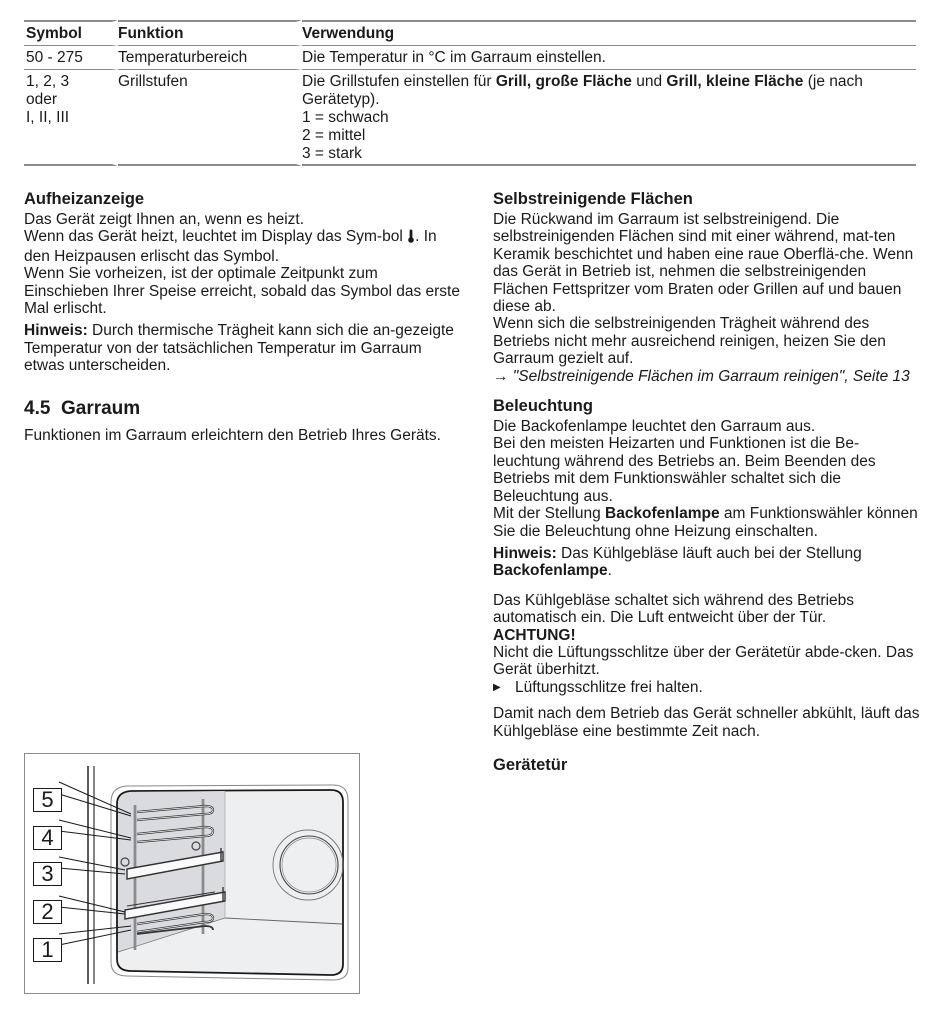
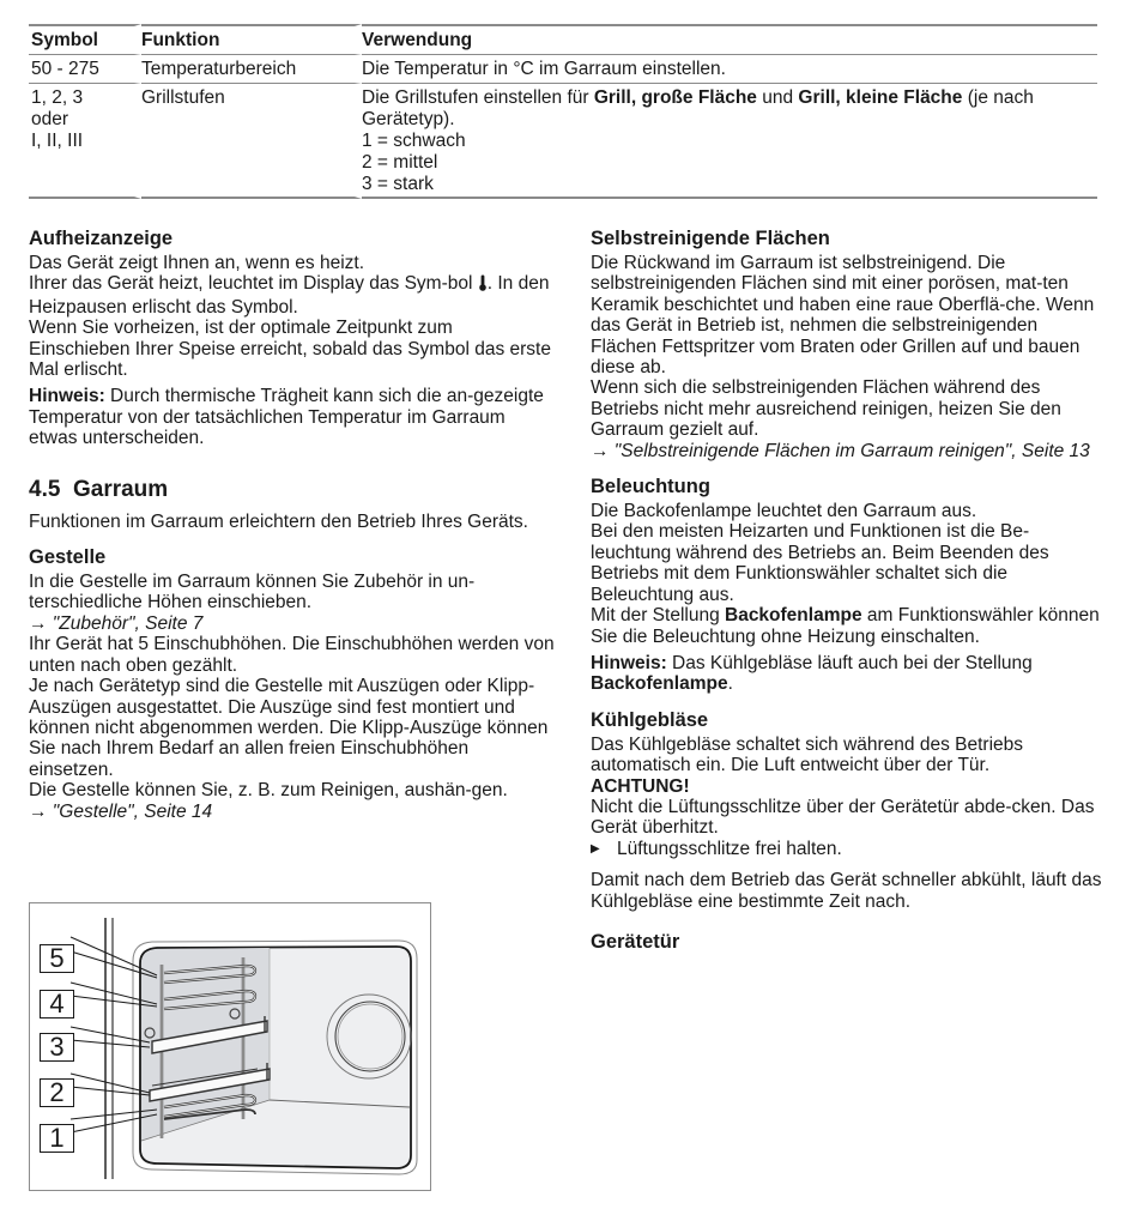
  Symbol	Funktion	Verwendung
  50 - 275	Temperaturbereich	Die Temperatur in °C im Garraum einstellen.
  1, 2, 3 oder I, II, III	Grillstufen	Die Grillstufen einstellen für Grill, große Fläche und Grill, kleine Fläche (je nach Gerätetyp). 1 = schwach 2 = mittel 3 = stark
  Aufheizanzeige
  Das Gerät zeigt Ihnen an, wenn es heizt.
- Wenn das Gerät heizt, leuchtet im Display das Sym-bol . In den Heizpausen erlischt das Symbol.
+ Ihrer das Gerät heizt, leuchtet im Display das Sym-bol . In den Heizpausen erlischt das Symbol.
  Wenn Sie vorheizen, ist der optimale Zeitpunkt zum Einschieben Ihrer Speise erreicht, sobald das Symbol das erste Mal erlischt.
  Hinweis: Durch thermische Trägheit kann sich die an-gezeigte Temperatur von der tatsächlichen Temperatur im Garraum etwas unterscheiden.
  4.5 Garraum
  Funktionen im Garraum erleichtern den Betrieb Ihres Geräts.
+ Gestelle
+ In die Gestelle im Garraum können Sie Zubehör in un-terschiedliche Höhen einschieben.
+ → "Zubehör", Seite 7
+ Ihr Gerät hat 5 Einschubhöhen. Die Einschubhöhen werden von unten nach oben gezählt.
+ Je nach Gerätetyp sind die Gestelle mit Auszügen oder Klipp-Auszügen ausgestattet. Die Auszüge sind fest montiert und können nicht abgenommen werden. Die Klipp-Auszüge können Sie nach Ihrem Bedarf an allen freien Einschubhöhen einsetzen.
+ Die Gestelle können Sie, z. B. zum Reinigen, aushän-gen.
+ → "Gestelle", Seite 14
  5
  4
  3
  2
  1
  Selbstreinigende Flächen
- Die Rückwand im Garraum ist selbstreinigend. Die selbstreinigenden Flächen sind mit einer während, mat-ten Keramik beschichtet und haben eine raue Oberflä-che. Wenn das Gerät in Betrieb ist, nehmen die selbstreinigenden Flächen Fettspritzer vom Braten oder Grillen auf und bauen diese ab.
+ Die Rückwand im Garraum ist selbstreinigend. Die selbstreinigenden Flächen sind mit einer porösen, mat-ten Keramik beschichtet und haben eine raue Oberflä-che. Wenn das Gerät in Betrieb ist, nehmen die selbstreinigenden Flächen Fettspritzer vom Braten oder Grillen auf und bauen diese ab.
- Wenn sich die selbstreinigenden Trägheit während des Betriebs nicht mehr ausreichend reinigen, heizen Sie den Garraum gezielt auf.
+ Wenn sich die selbstreinigenden Flächen während des Betriebs nicht mehr ausreichend reinigen, heizen Sie den Garraum gezielt auf.
  → "Selbstreinigende Flächen im Garraum reinigen", Seite 13
  Beleuchtung
  Die Backofenlampe leuchtet den Garraum aus.
  Bei den meisten Heizarten und Funktionen ist die Be-leuchtung während des Betriebs an. Beim Beenden des Betriebs mit dem Funktionswähler schaltet sich die Beleuchtung aus.
  Mit der Stellung Backofenlampe am Funktionswähler können Sie die Beleuchtung ohne Heizung einschalten.
  Hinweis: Das Kühlgebläse läuft auch bei der Stellung Backofenlampe.
+ Kühlgebläse
  Das Kühlgebläse schaltet sich während des Betriebs automatisch ein. Die Luft entweicht über der Tür.
  ACHTUNG!
  Nicht die Lüftungsschlitze über der Gerätetür abde-cken. Das Gerät überhitzt.
  ▶
  Lüftungsschlitze frei halten.
  Damit nach dem Betrieb das Gerät schneller abkühlt, läuft das Kühlgebläse eine bestimmte Zeit nach.
  Gerätetür
